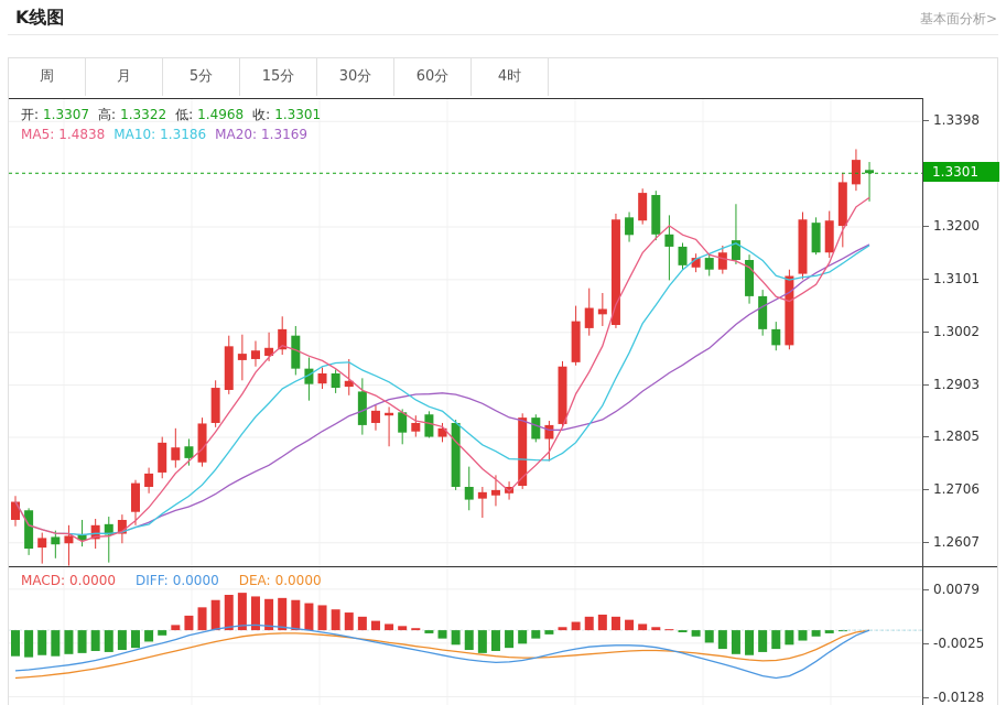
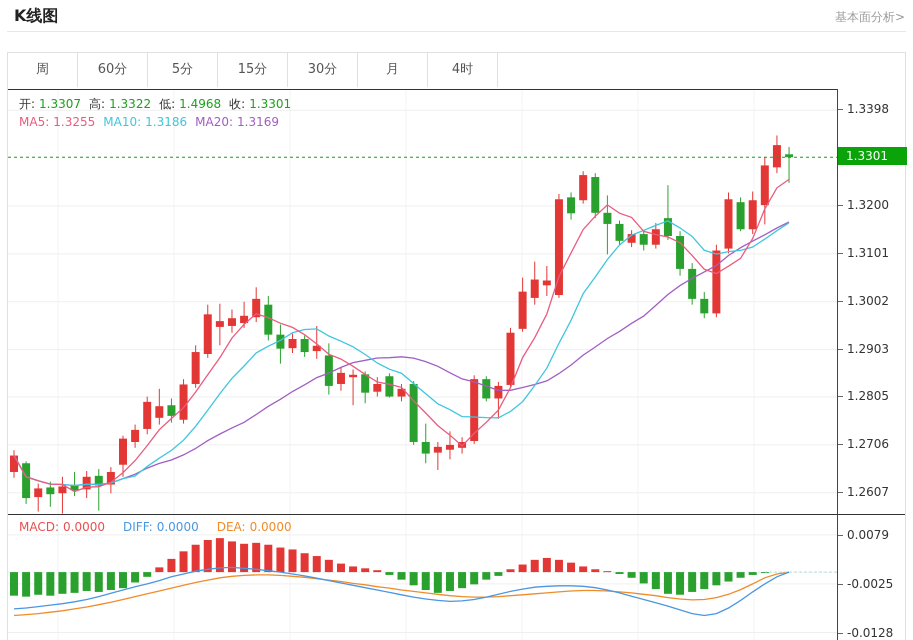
  K线图
  基本面分析>
  周
- 月
+ 60分
  5分
  15分
  30分
- 60分
+ 月
  4时
  开: 1.3307 高: 1.3322 低: 1.4968 收: 1.3301
- MA5: 1.4838 MA10: 1.3186 MA20: 1.3169
+ MA5: 1.3255 MA10: 1.3186 MA20: 1.3169
  MACD: 0.0000 DIFF: 0.0000 DEA: 0.0000
  1.3398
  1.3200
  1.3101
  1.3002
  1.2903
  1.2805
  1.2706
  1.2607
  0.0079
  -0.0025
  -0.0128
  1.3301
